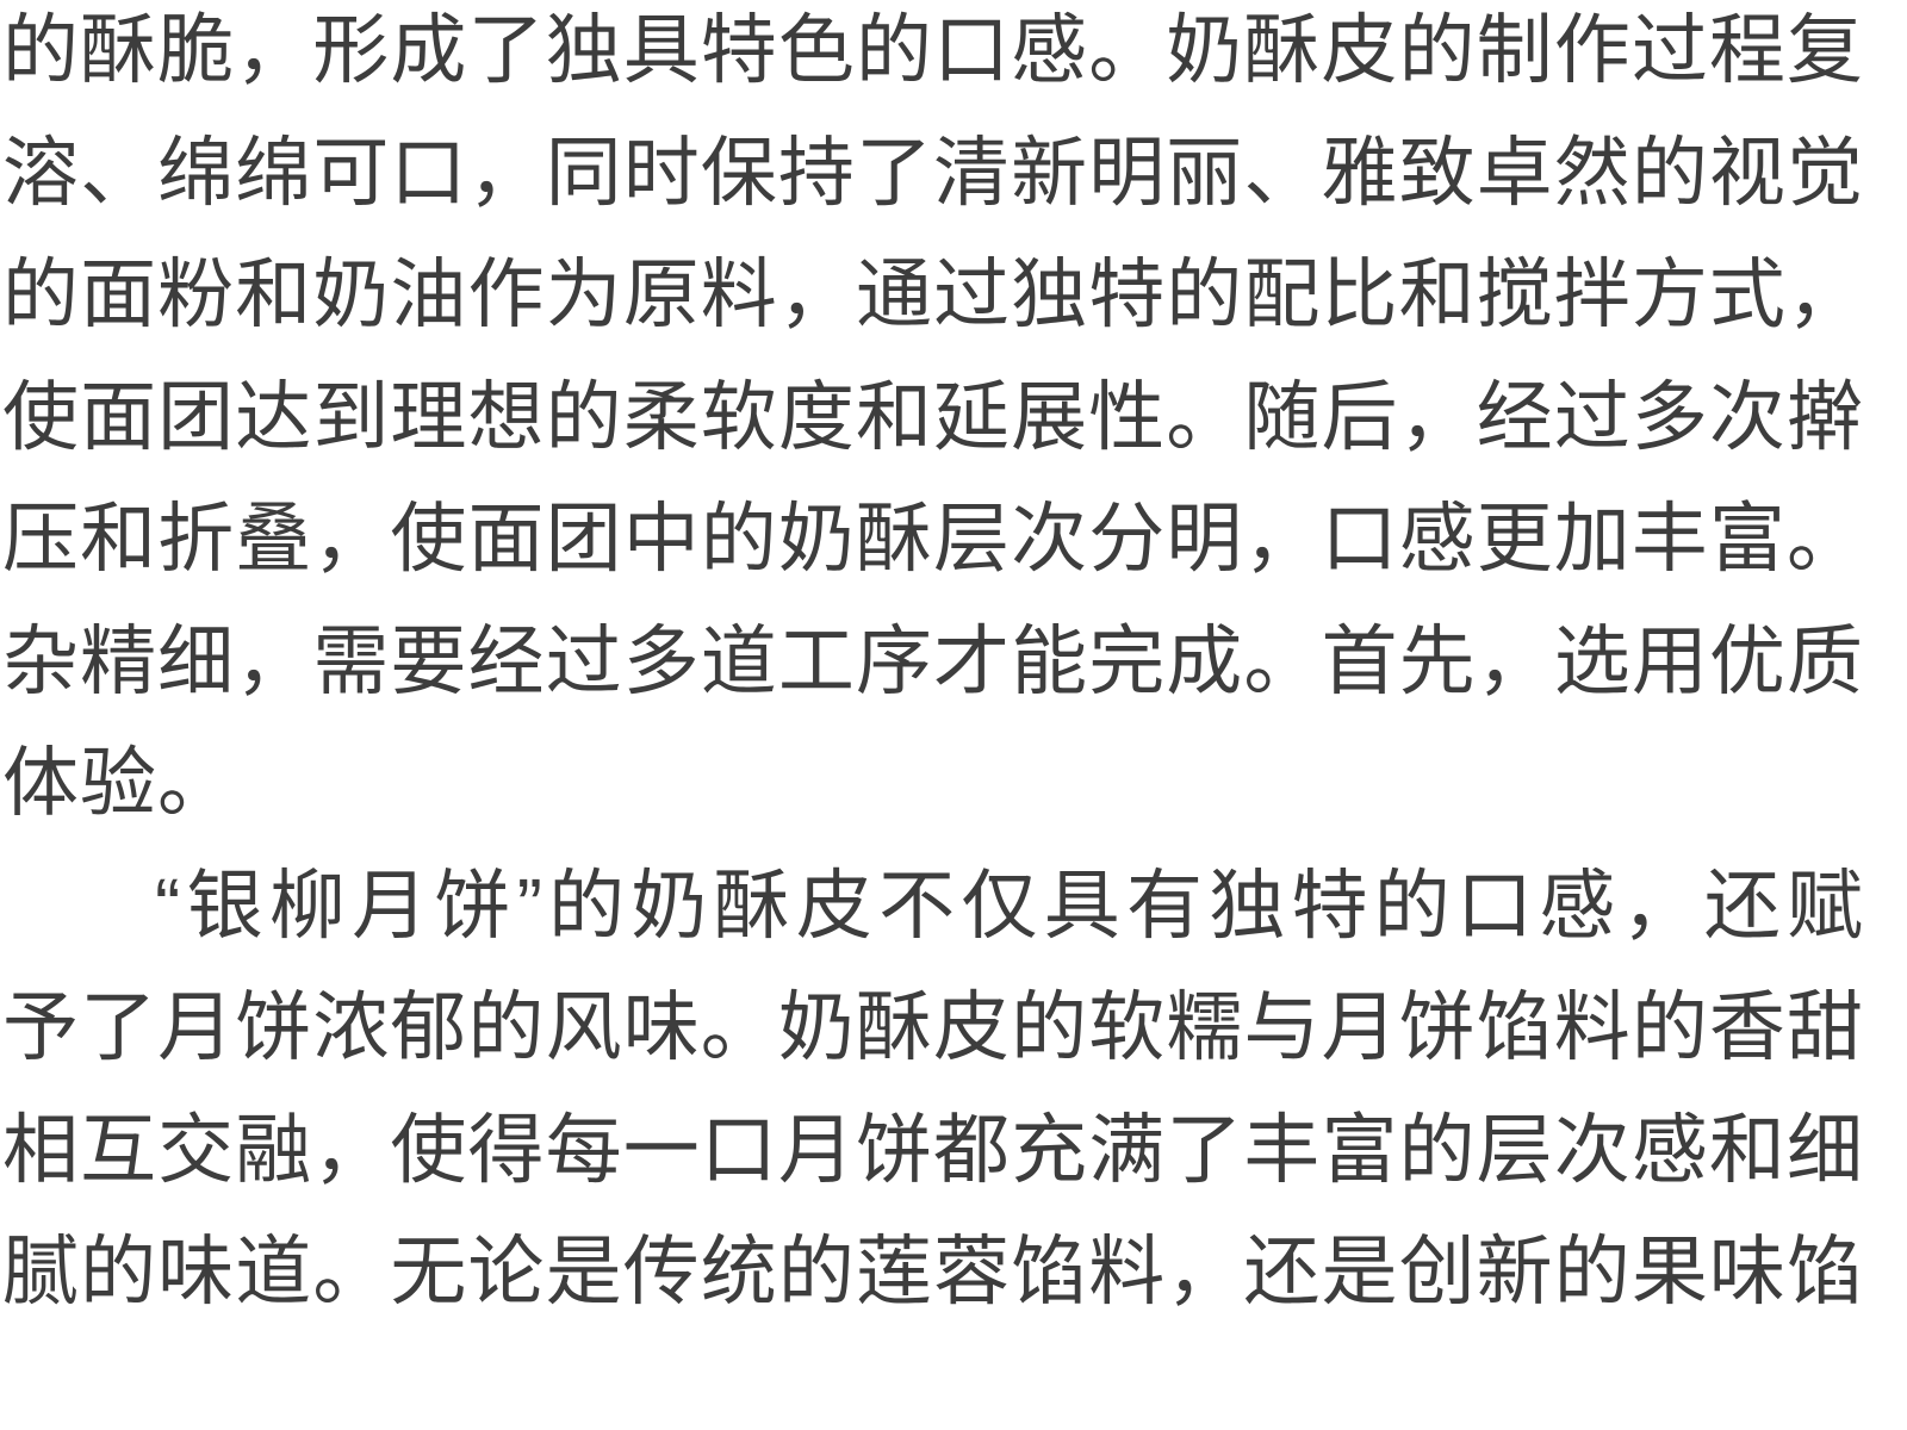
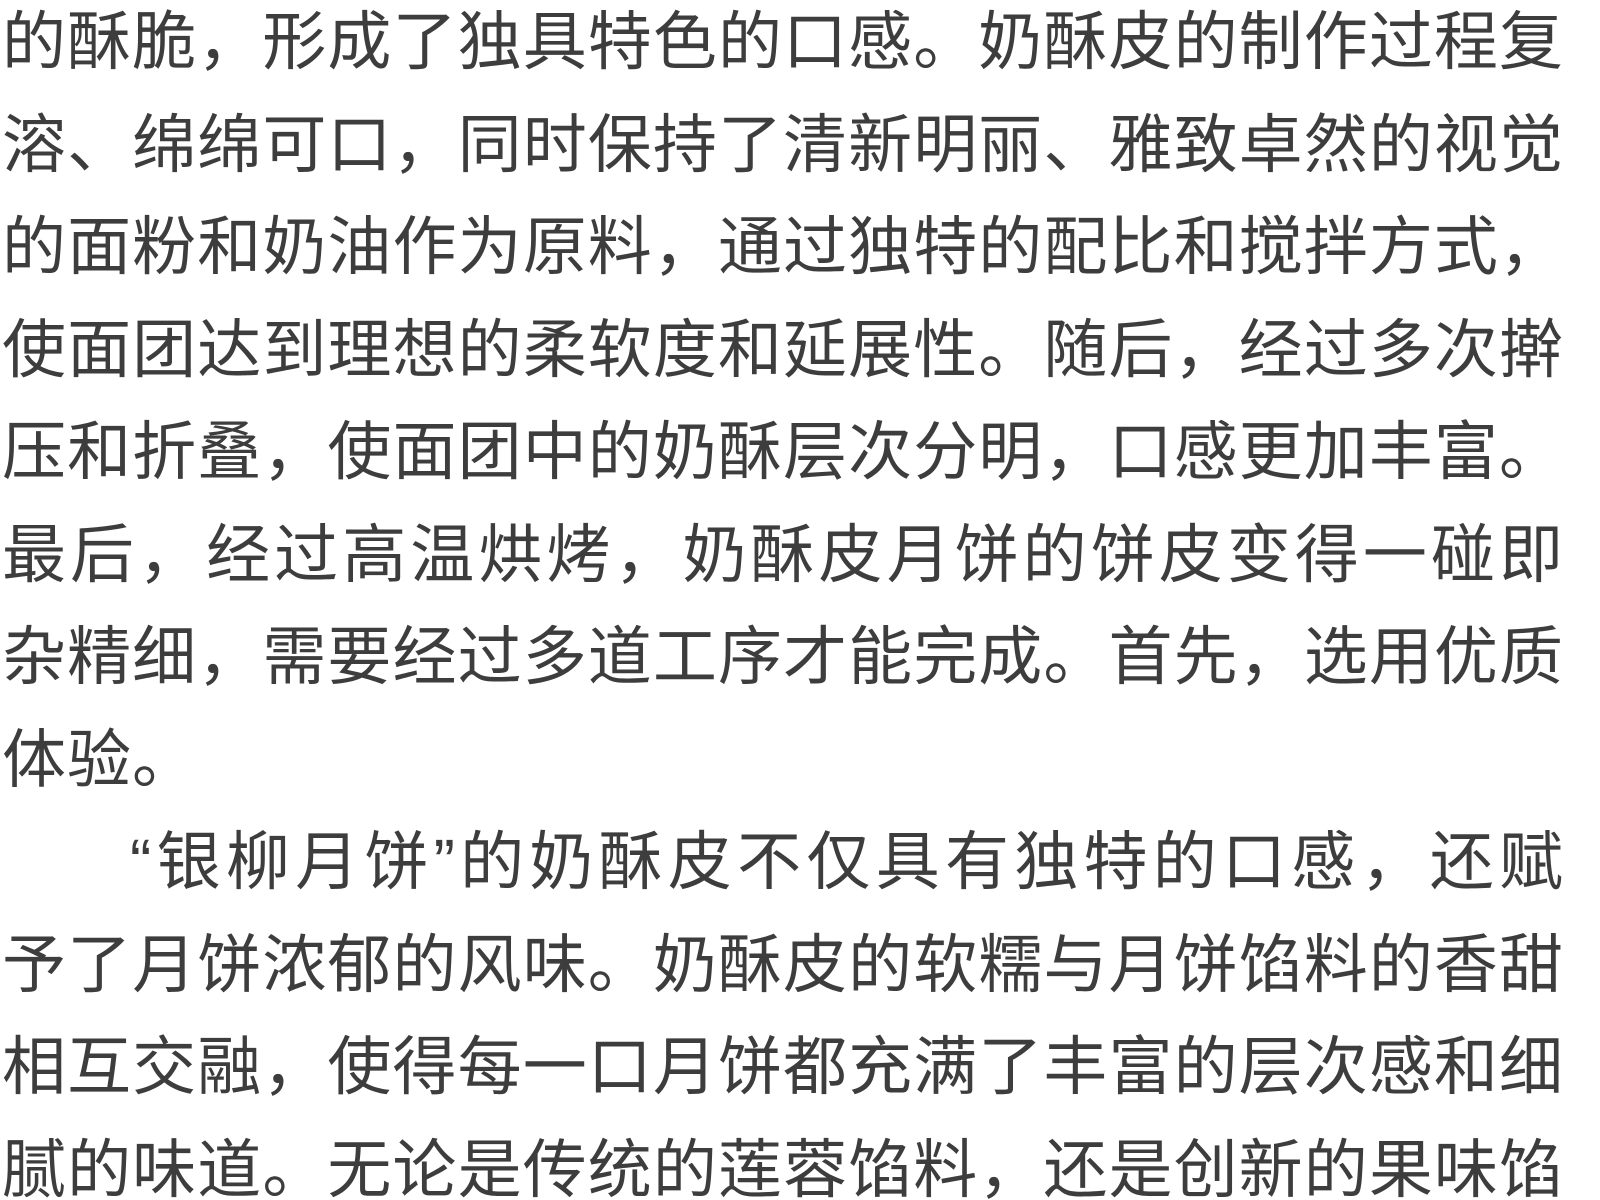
  的酥脆，形成了独具特色的口感。奶酥皮的制作过程复
  溶、绵绵可口，同时保持了清新明丽、雅致卓然的视觉
  的面粉和奶油作为原料，通过独特的配比和搅拌方式，
  使面团达到理想的柔软度和延展性。随后，经过多次擀
  压和折叠，使面团中的奶酥层次分明，口感更加丰富。
+ 最后，经过高温烘烤，奶酥皮月饼的饼皮变得一碰即
  杂精细，需要经过多道工序才能完成。首先，选用优质
  体验。
  “银柳月饼”的奶酥皮不仅具有独特的口感，还赋
  予了月饼浓郁的风味。奶酥皮的软糯与月饼馅料的香甜
  相互交融，使得每一口月饼都充满了丰富的层次感和细
  腻的味道。无论是传统的莲蓉馅料，还是创新的果味馅
